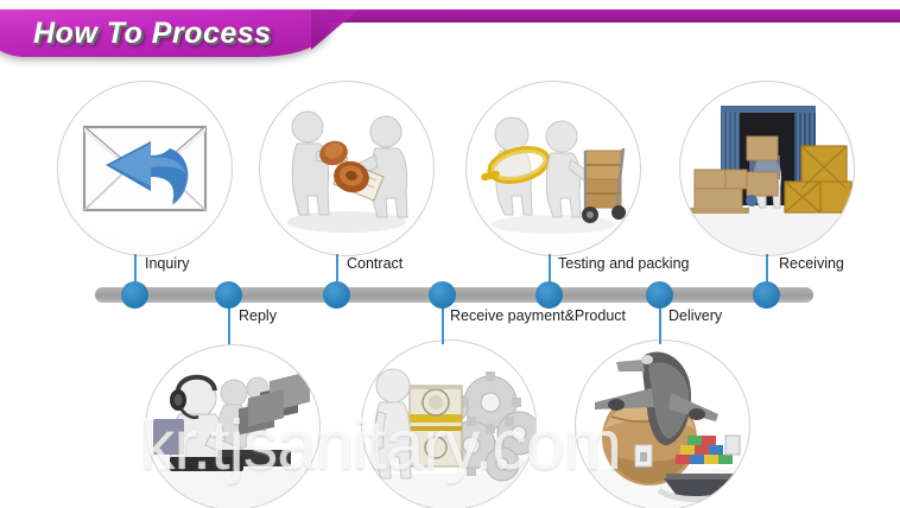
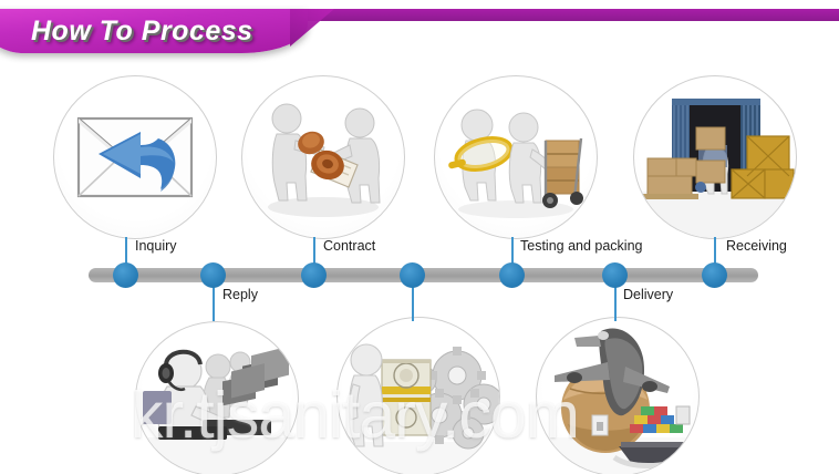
  How To Process
  Inquiry
  Reply
  Contract
- Receive payment&Product
  Testing and packing
  Delivery
  Receiving
  kr.tjsanitary.com
